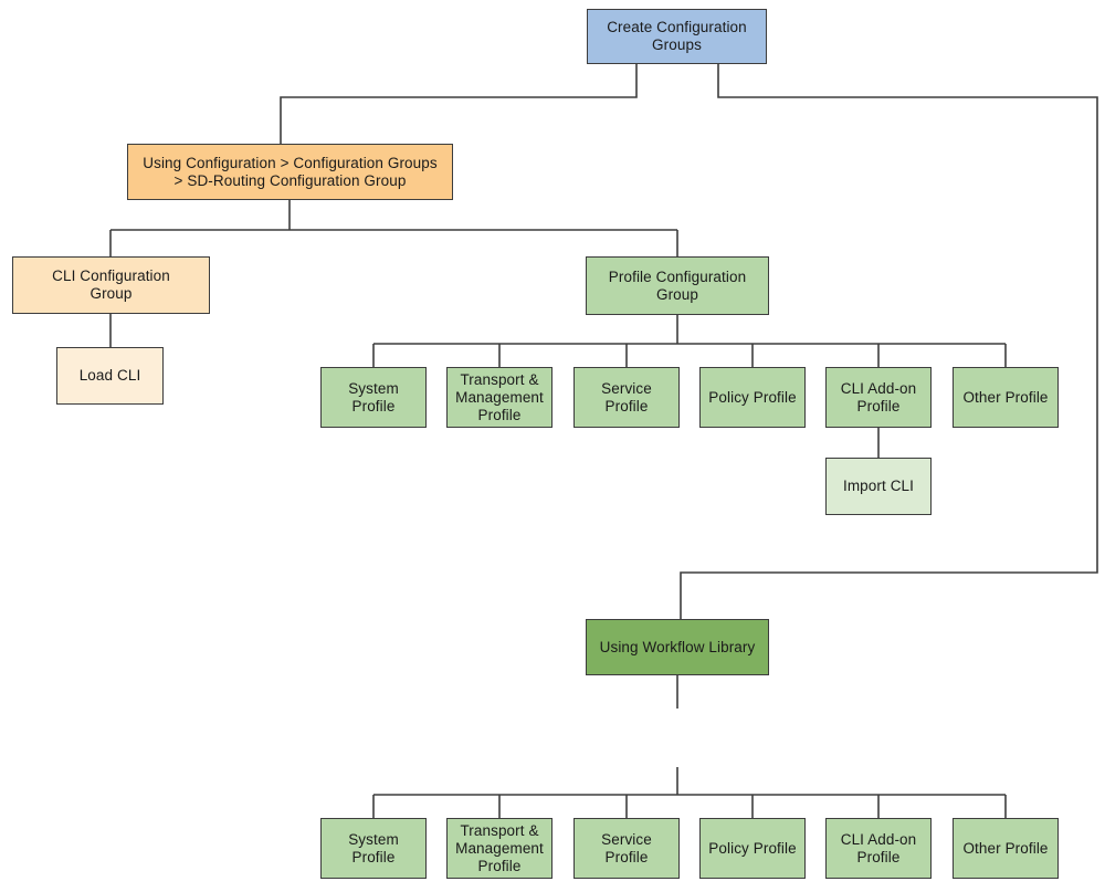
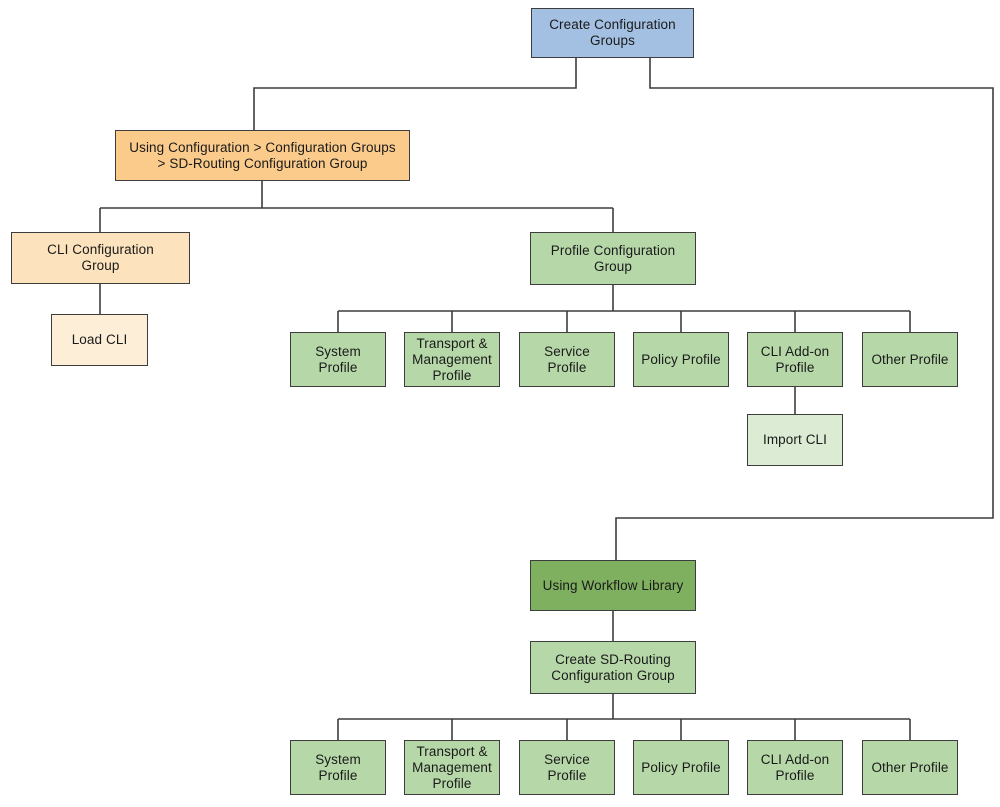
  Create Configuration
  Groups
  Using Configuration > Configuration Groups
  > SD-Routing Configuration Group
  CLI Configuration
  Group
  Load CLI
  Profile Configuration
  Group
  System
  Profile
  Transport &
  Management
  Profile
  Service
  Profile
  Policy Profile
  CLI Add-on
  Profile
  Other Profile
  Import CLI
  Using Workflow Library
+ Create SD-Routing
+ Configuration Group
  System
  Profile
  Transport &
  Management
  Profile
  Service
  Profile
  Policy Profile
  CLI Add-on
  Profile
  Other Profile
